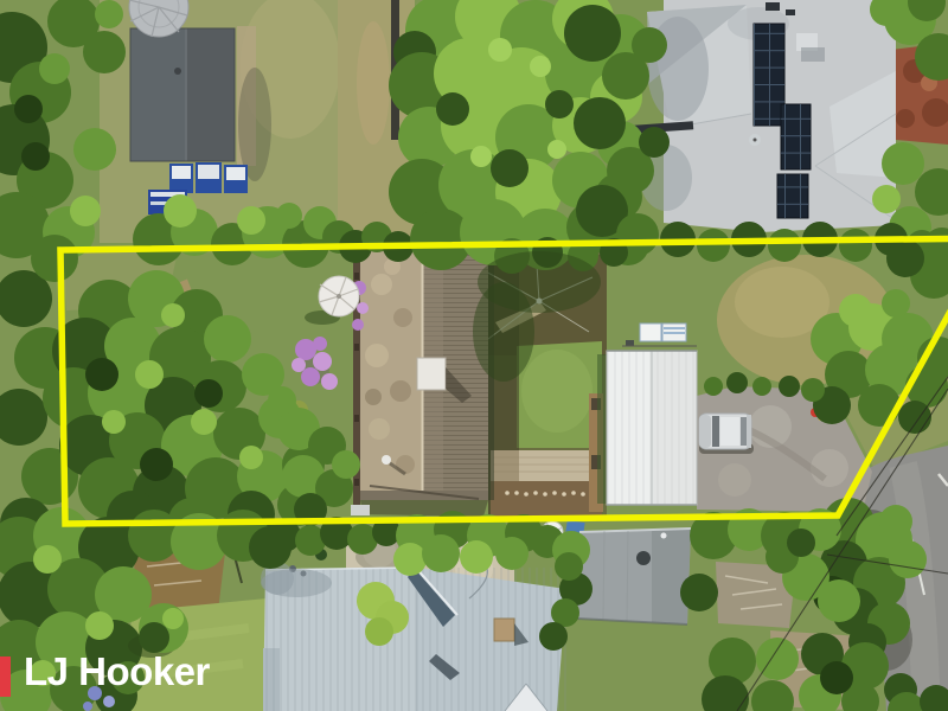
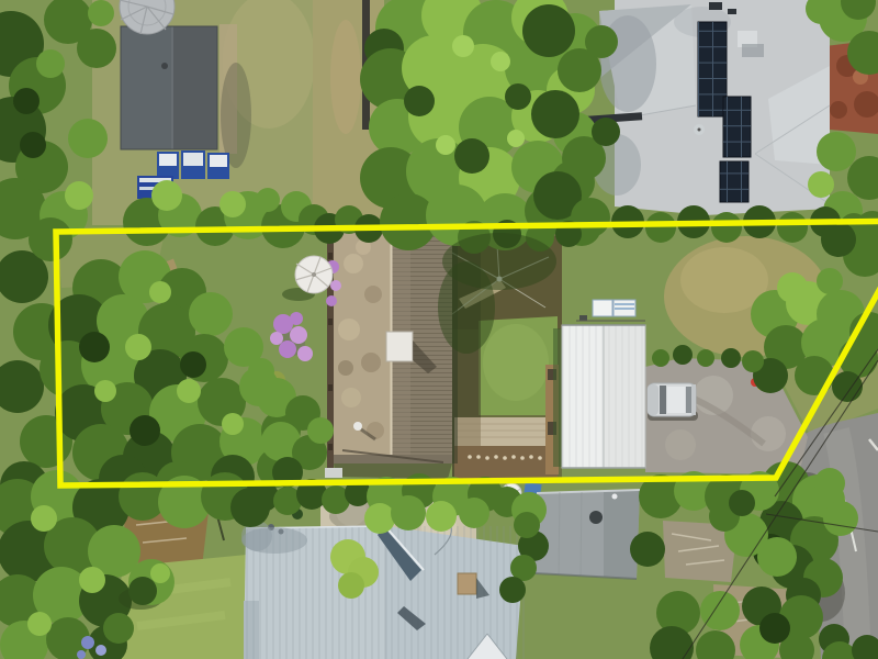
- LJ Hooker
